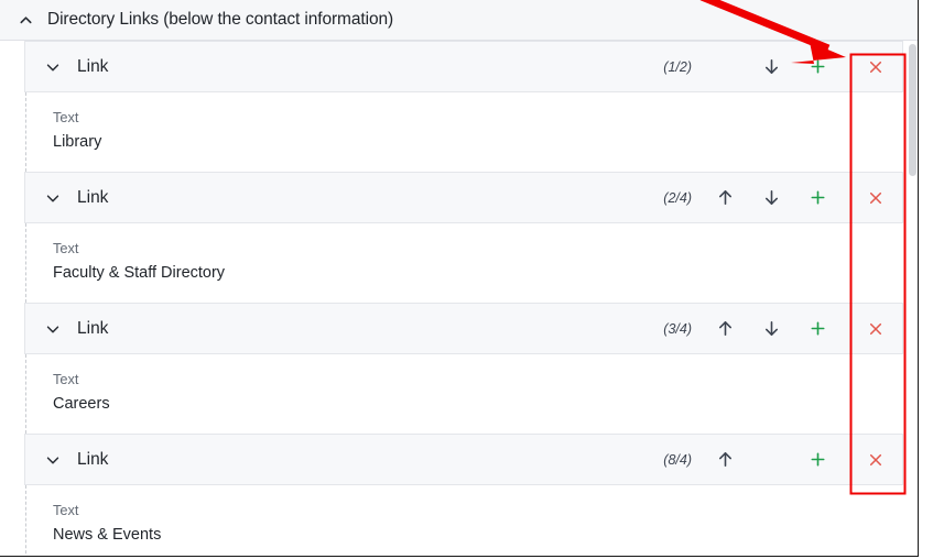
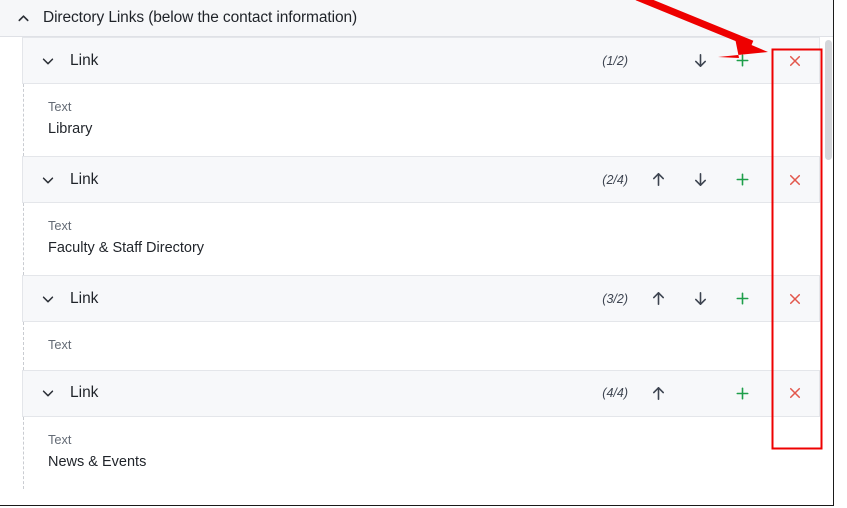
  Directory Links (below the contact information)
  Link
  (1/2)
  Text
  Library
  Link
  (2/4)
  Text
  Faculty & Staff Directory
  Link
- (3/4)
+ (3/2)
  Text
- Careers
  Link
- (8/4)
+ (4/4)
  Text
  News & Events
